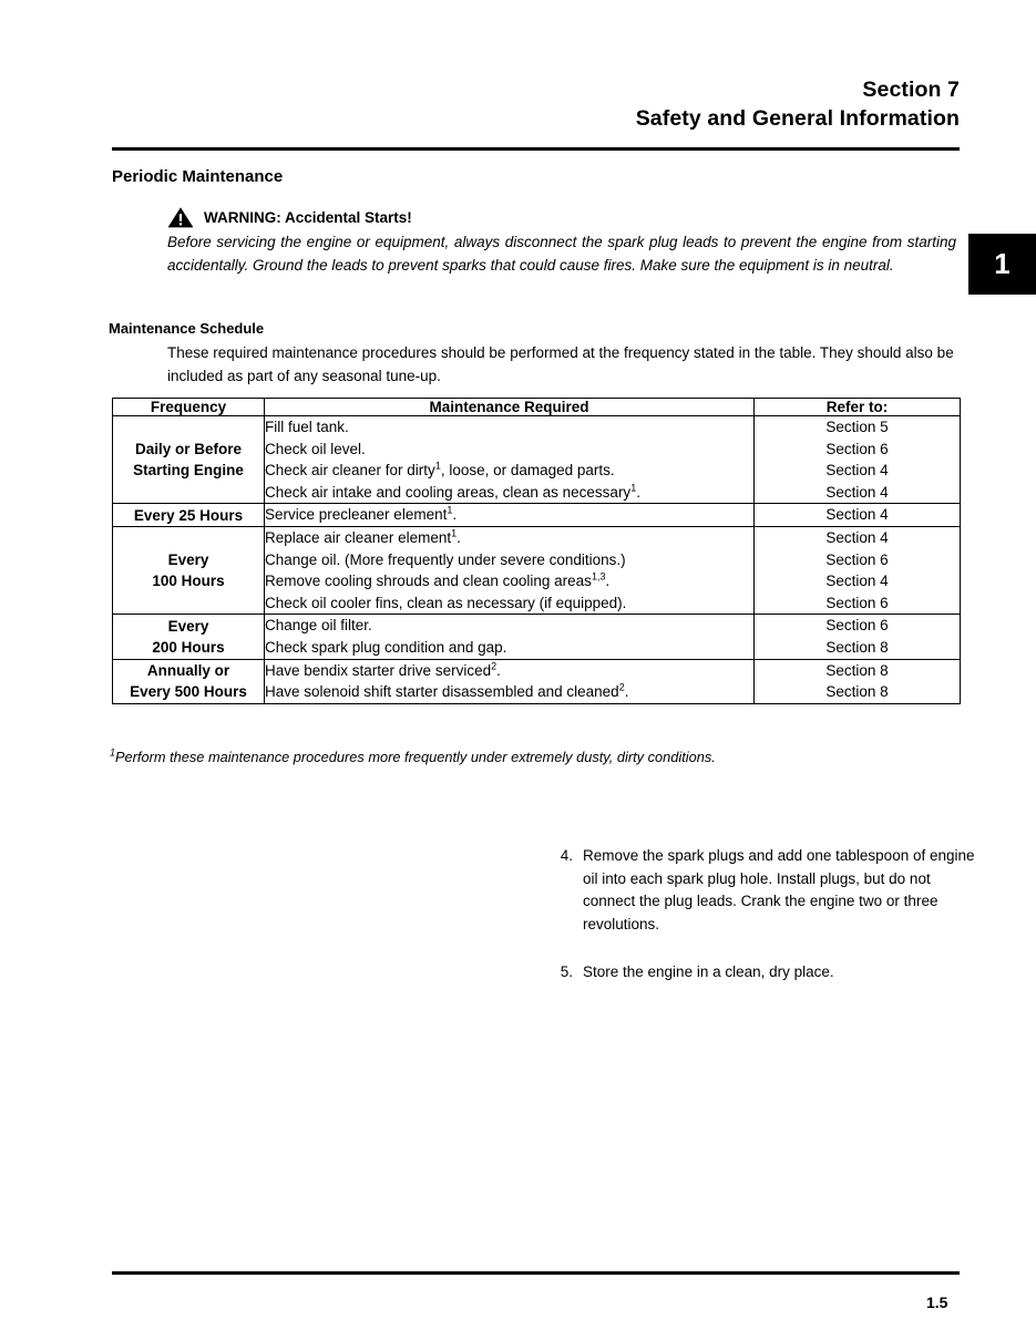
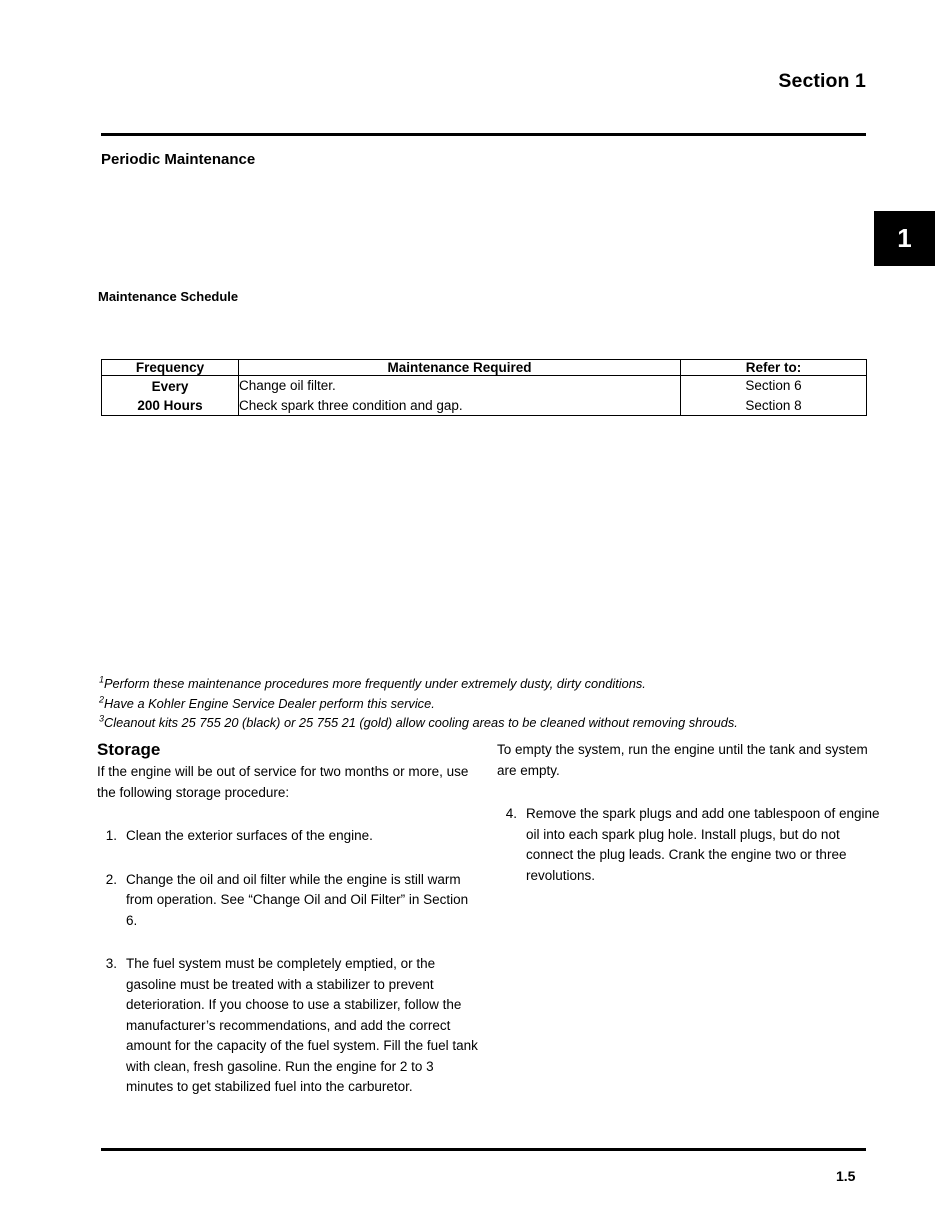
- Section 7
+ Section 1
- Safety and General Information
  1
  Periodic Maintenance
- WARNING: Accidental Starts!
- Before servicing the engine or equipment, always disconnect the spark plug leads to prevent the engine from starting accidentally. Ground the leads to prevent sparks that could cause fires. Make sure the equipment is in neutral.
  Maintenance Schedule
- These required maintenance procedures should be performed at the frequency stated in the table. They should also be included as part of any seasonal tune-up.
  Frequency	Maintenance Required	Refer to:
- Daily or BeforeStarting Engine	Fill fuel tank.Check oil level.Check air cleaner for dirty1, loose, or damaged parts.Check air intake and cooling areas, clean as necessary1.	Section 5Section 6Section 4Section 4
- Every 25 Hours	Service precleaner element1.	Section 4
- Every100 Hours	Replace air cleaner element1.Change oil. (More frequently under severe conditions.)Remove cooling shrouds and clean cooling areas1,3.Check oil cooler fins, clean as necessary (if equipped).	Section 4Section 6Section 4Section 6
- Every200 Hours	Change oil filter.Check spark plug condition and gap.	Section 6Section 8
+ Every200 Hours	Change oil filter.Check spark three condition and gap.	Section 6Section 8
- Annually orEvery 500 Hours	Have bendix starter drive serviced2.Have solenoid shift starter disassembled and cleaned2.	Section 8Section 8
  1Perform these maintenance procedures more frequently under extremely dusty, dirty conditions.
+ 2Have a Kohler Engine Service Dealer perform this service.
+ 3Cleanout kits 25 755 20 (black) or 25 755 21 (gold) allow cooling areas to be cleaned without removing shrouds.
+ Storage
+ If the engine will be out of service for two months or more, use the following storage procedure:
+ 1.
+ Clean the exterior surfaces of the engine.
+ 2.
+ Change the oil and oil filter while the engine is still warm from operation. See “Change Oil and Oil Filter” in Section 6.
+ 3.
+ The fuel system must be completely emptied, or the gasoline must be treated with a stabilizer to prevent deterioration. If you choose to use a stabilizer, follow the manufacturer’s recommendations, and add the correct amount for the capacity of the fuel system. Fill the fuel tank with clean, fresh gasoline. Run the engine for 2 to 3 minutes to get stabilized fuel into the carburetor.
+ To empty the system, run the engine until the tank and system are empty.
  4.
  Remove the spark plugs and add one tablespoon of engine oil into each spark plug hole. Install plugs, but do not connect the plug leads. Crank the engine two or three revolutions.
- 5.
- Store the engine in a clean, dry place.
  1.5
